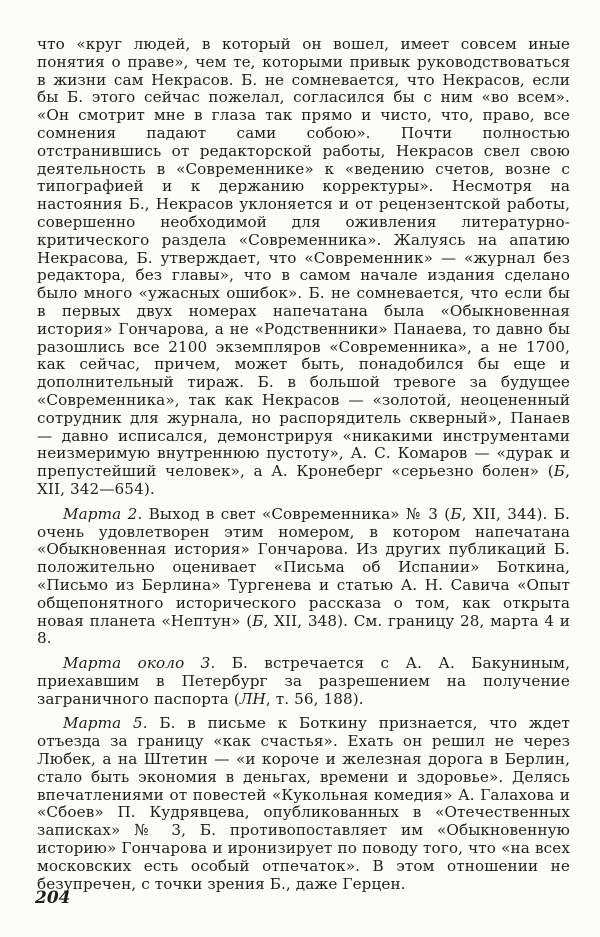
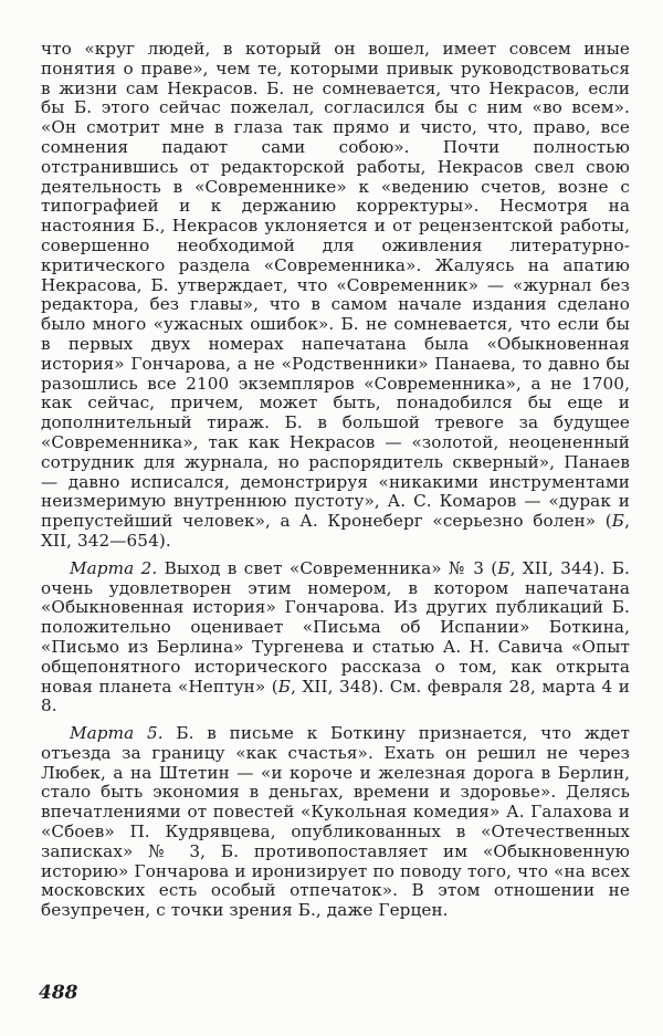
  что «круг людей, в который он вошел, имеет совсем иные понятия о праве», чем те, которыми привык руководствоваться в жизни сам Некрасов. Б. не сомневается, что Некрасов, если бы Б. этого сейчас пожелал, согласился бы с ним «во всем». «Он смотрит мне в глаза так прямо и чисто, что, право, все сомнения падают сами собою». Почти полностью отстранившись от редакторской работы, Некрасов свел свою деятельность в «Современнике» к «ведению счетов, возне с типографией и к держанию корректуры». Несмотря на настояния Б., Некрасов уклоняется и от рецензентской работы, совершенно необходимой для оживления литературно-критического раздела «Современника». Жалуясь на апатию Некрасова, Б. утверждает, что «Современник» — «журнал без редактора, без главы», что в самом начале издания сделано было много «ужасных ошибок». Б. не сомневается, что если бы в первых двух номерах напечатана была «Обыкновенная история» Гончарова, а не «Родственники» Панаева, то давно бы разошлись все 2100 экземпляров «Современника», а не 1700, как сейчас, причем, может быть, понадобился бы еще и дополнительный тираж. Б. в большой тревоге за будущее «Современника», так как Некрасов — «золотой, неоцененный сотрудник для журнала, но распорядитель скверный», Панаев — давно исписался, демонстрируя «никакими инструментами неизмеримую внутреннюю пустоту», А. С. Комаров — «дурак и препустейший человек», а А. Кронеберг «серьезно болен» (Б, XII, 342—654).
- Марта 2. Выход в свет «Современника» № 3 (Б, XII, 344). Б. очень удовлетворен этим номером, в котором напечатана «Обыкновенная история» Гончарова. Из других публикаций Б. положительно оценивает «Письма об Испании» Боткина, «Письмо из Берлина» Тургенева и статью А. Н. Савича «Опыт общепонятного исторического рассказа о том, как открыта новая планета «Нептун» (Б, XII, 348). См. границу 28, марта 4 и 8.
+ Марта 2. Выход в свет «Современника» № 3 (Б, XII, 344). Б. очень удовлетворен этим номером, в котором напечатана «Обыкновенная история» Гончарова. Из других публикаций Б. положительно оценивает «Письма об Испании» Боткина, «Письмо из Берлина» Тургенева и статью А. Н. Савича «Опыт общепонятного исторического рассказа о том, как открыта новая планета «Нептун» (Б, XII, 348). См. февраля 28, марта 4 и 8.
- Марта около 3. Б. встречается с А. А. Бакуниным, приехавшим в Петербург за разрешением на получение заграничного паспорта (ЛН, т. 56, 188).
  Марта 5. Б. в письме к Боткину признается, что ждет отъезда за границу «как счастья». Ехать он решил не через Любек, а на Штетин — «и короче и железная дорога в Берлин, стало быть экономия в деньгах, времени и здоровье». Делясь впечатлениями от повестей «Кукольная комедия» А. Галахова и «Сбоев» П. Кудрявцева, опубликованных в «Отечественных записках» № 3, Б. противопоставляет им «Обыкновенную историю» Гончарова и иронизирует по поводу того, что «на всех московских есть особый отпечаток». В этом отношении не безупречен, с точки зрения Б., даже Герцен.
- 204
+ 488
